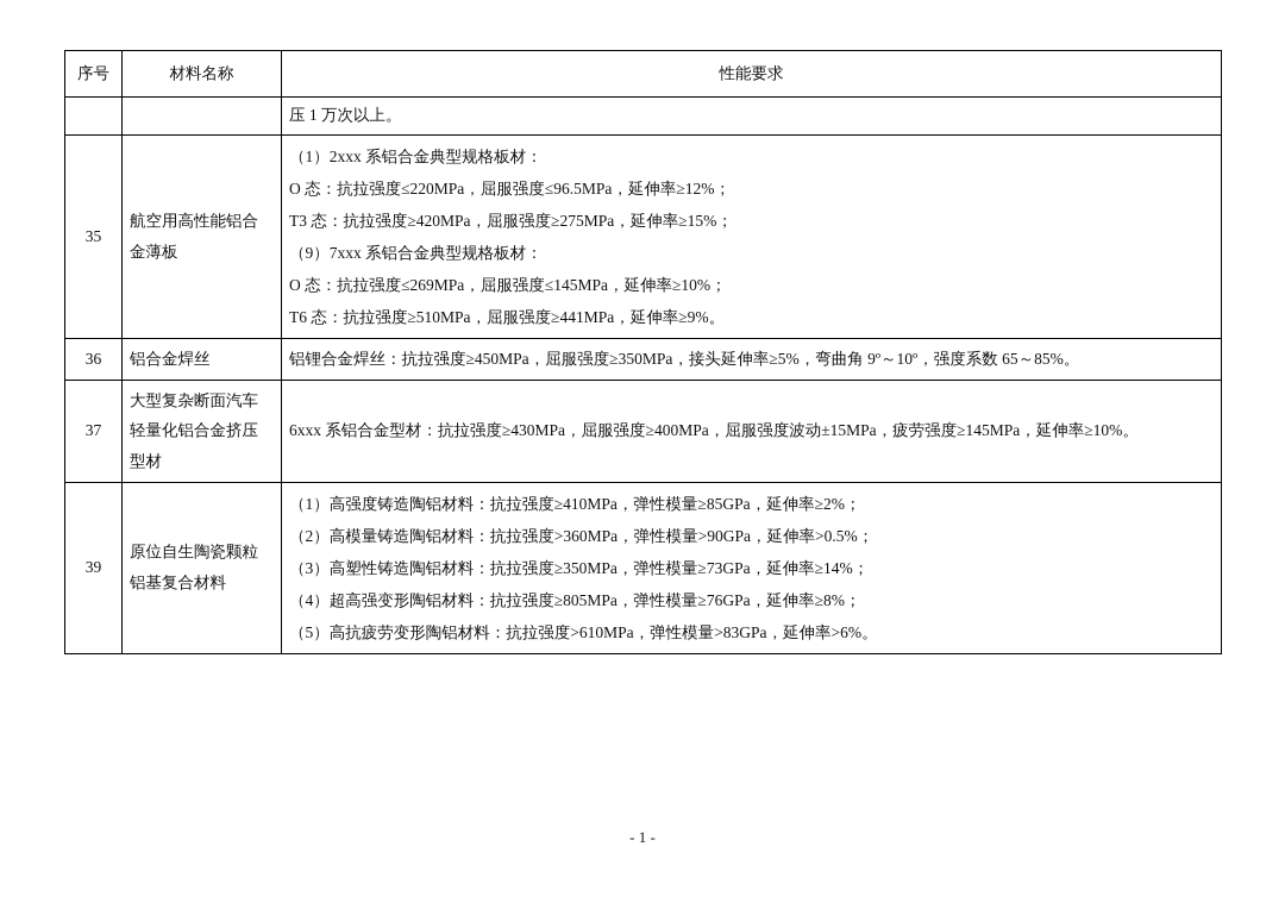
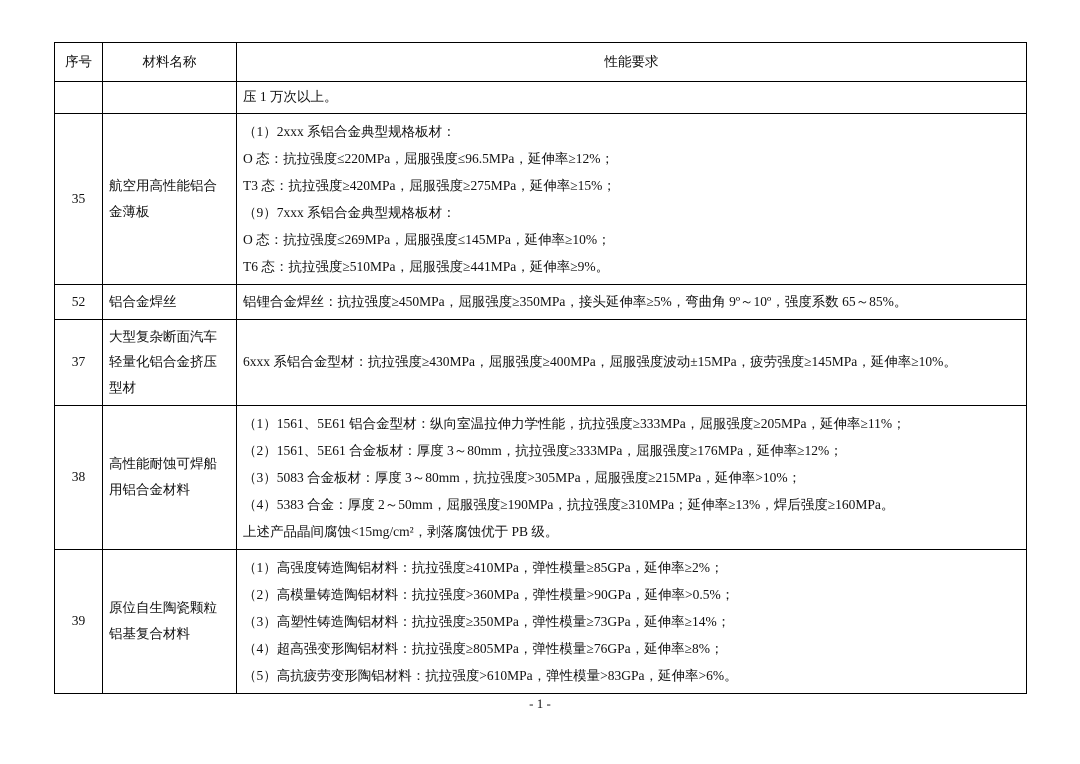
  序号	材料名称	性能要求
  		压 1 万次以上。
  35	航空用高性能铝合金薄板	（1）2xxx 系铝合金典型规格板材： O 态：抗拉强度≤220MPa，屈服强度≤96.5MPa，延伸率≥12%； T3 态：抗拉强度≥420MPa，屈服强度≥275MPa，延伸率≥15%； （9）7xxx 系铝合金典型规格板材： O 态：抗拉强度≤269MPa，屈服强度≤145MPa，延伸率≥10%； T6 态：抗拉强度≥510MPa，屈服强度≥441MPa，延伸率≥9%。
- 36	铝合金焊丝	铝锂合金焊丝：抗拉强度≥450MPa，屈服强度≥350MPa，接头延伸率≥5%，弯曲角 9º～10º，强度系数 65～85%。
+ 52	铝合金焊丝	铝锂合金焊丝：抗拉强度≥450MPa，屈服强度≥350MPa，接头延伸率≥5%，弯曲角 9º～10º，强度系数 65～85%。
  37	大型复杂断面汽车轻量化铝合金挤压型材	6xxx 系铝合金型材：抗拉强度≥430MPa，屈服强度≥400MPa，屈服强度波动±15MPa，疲劳强度≥145MPa，延伸率≥10%。
+ 38	高性能耐蚀可焊船用铝合金材料	（1）1561、5E61 铝合金型材：纵向室温拉伸力学性能，抗拉强度≥333MPa，屈服强度≥205MPa，延伸率≥11%； （2）1561、5E61 合金板材：厚度 3～80mm，抗拉强度≥333MPa，屈服强度≥176MPa，延伸率≥12%； （3）5083 合金板材：厚度 3～80mm，抗拉强度>305MPa，屈服强度≥215MPa，延伸率>10%； （4）5383 合金：厚度 2～50mm，屈服强度≥190MPa，抗拉强度≥310MPa；延伸率≥13%，焊后强度≥160MPa。 上述产品晶间腐蚀<15mg/cm²，剥落腐蚀优于 PB 级。
  39	原位自生陶瓷颗粒铝基复合材料	（1）高强度铸造陶铝材料：抗拉强度≥410MPa，弹性模量≥85GPa，延伸率≥2%； （2）高模量铸造陶铝材料：抗拉强度>360MPa，弹性模量>90GPa，延伸率>0.5%； （3）高塑性铸造陶铝材料：抗拉强度≥350MPa，弹性模量≥73GPa，延伸率≥14%； （4）超高强变形陶铝材料：抗拉强度≥805MPa，弹性模量≥76GPa，延伸率≥8%； （5）高抗疲劳变形陶铝材料：抗拉强度>610MPa，弹性模量>83GPa，延伸率>6%。
  - 1 -
